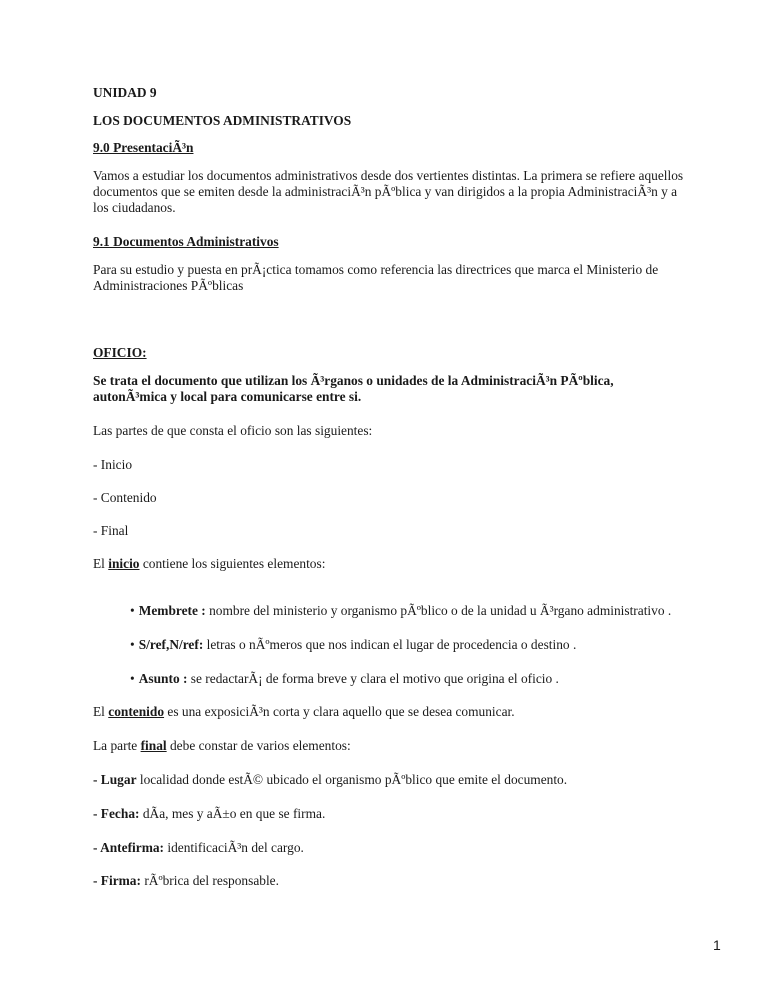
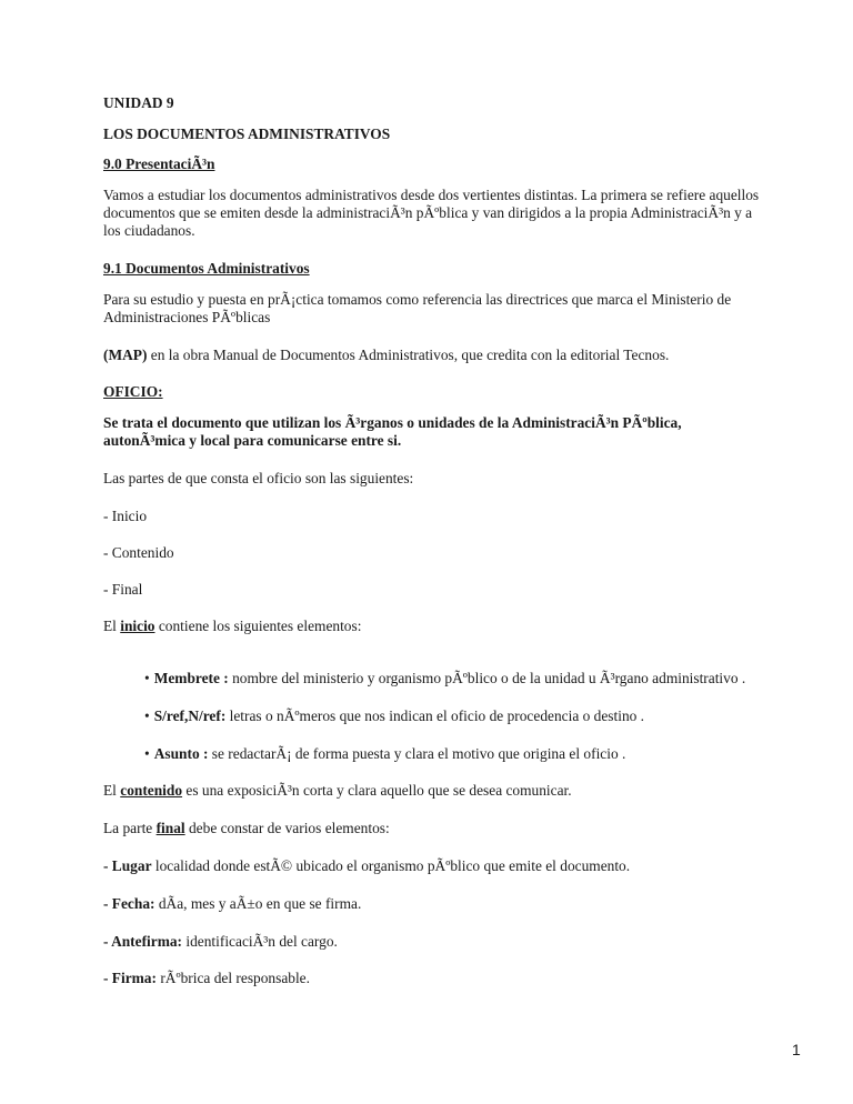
  UNIDAD 9
  LOS DOCUMENTOS ADMINISTRATIVOS
  9.0 PresentaciÃ³n
  Vamos a estudiar los documentos administrativos desde dos vertientes distintas. La primera se refiere aquellos
  documentos que se emiten desde la administraciÃ³n pÃºblica y van dirigidos a la propia AdministraciÃ³n y a
  los ciudadanos.
  9.1 Documentos Administrativos
  Para su estudio y puesta en prÃ¡ctica tomamos como referencia las directrices que marca el Ministerio de
  Administraciones PÃºblicas
+ (MAP) en la obra Manual de Documentos Administrativos, que credita con la editorial Tecnos.
  OFICIO:
  Se trata el documento que utilizan los Ã³rganos o unidades de la AdministraciÃ³n PÃºblica,
  autonÃ³mica y local para comunicarse entre si.
  Las partes de que consta el oficio son las siguientes:
  - Inicio
  - Contenido
  - Final
  El inicio contiene los siguientes elementos:
  • Membrete : nombre del ministerio y organismo pÃºblico o de la unidad u Ã³rgano administrativo .
- • S/ref,N/ref: letras o nÃºmeros que nos indican el lugar de procedencia o destino .
+ • S/ref,N/ref: letras o nÃºmeros que nos indican el oficio de procedencia o destino .
- • Asunto : se redactarÃ¡ de forma breve y clara el motivo que origina el oficio .
+ • Asunto : se redactarÃ¡ de forma puesta y clara el motivo que origina el oficio .
  El contenido es una exposiciÃ³n corta y clara aquello que se desea comunicar.
  La parte final debe constar de varios elementos:
  - Lugar localidad donde estÃ© ubicado el organismo pÃºblico que emite el documento.
  - Fecha: dÃ­a, mes y aÃ±o en que se firma.
  - Antefirma: identificaciÃ³n del cargo.
  - Firma: rÃºbrica del responsable.
  1
